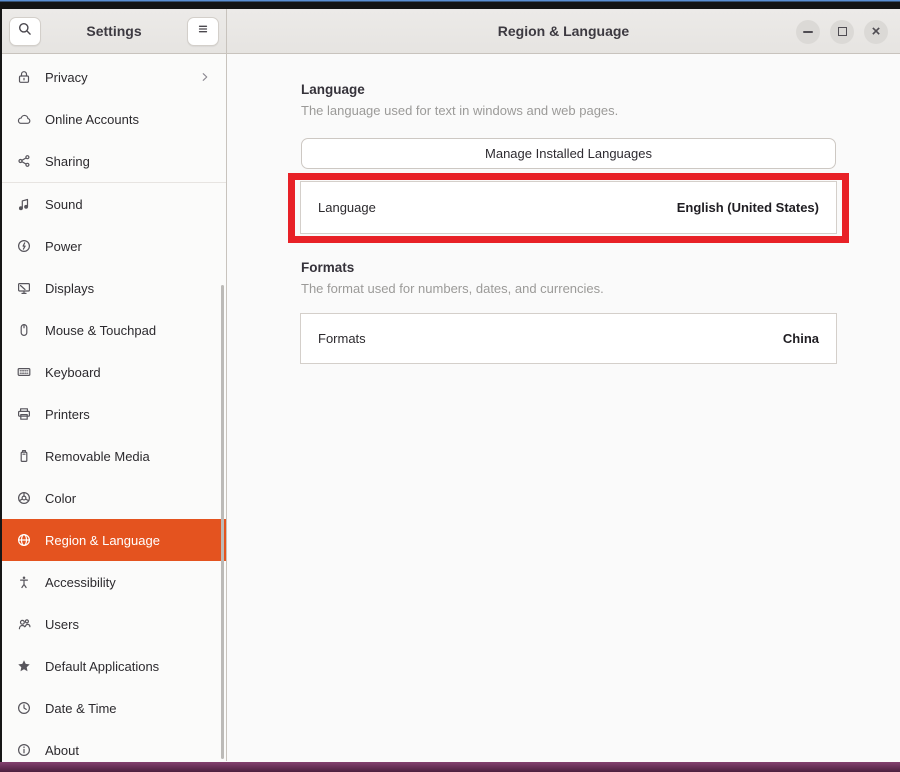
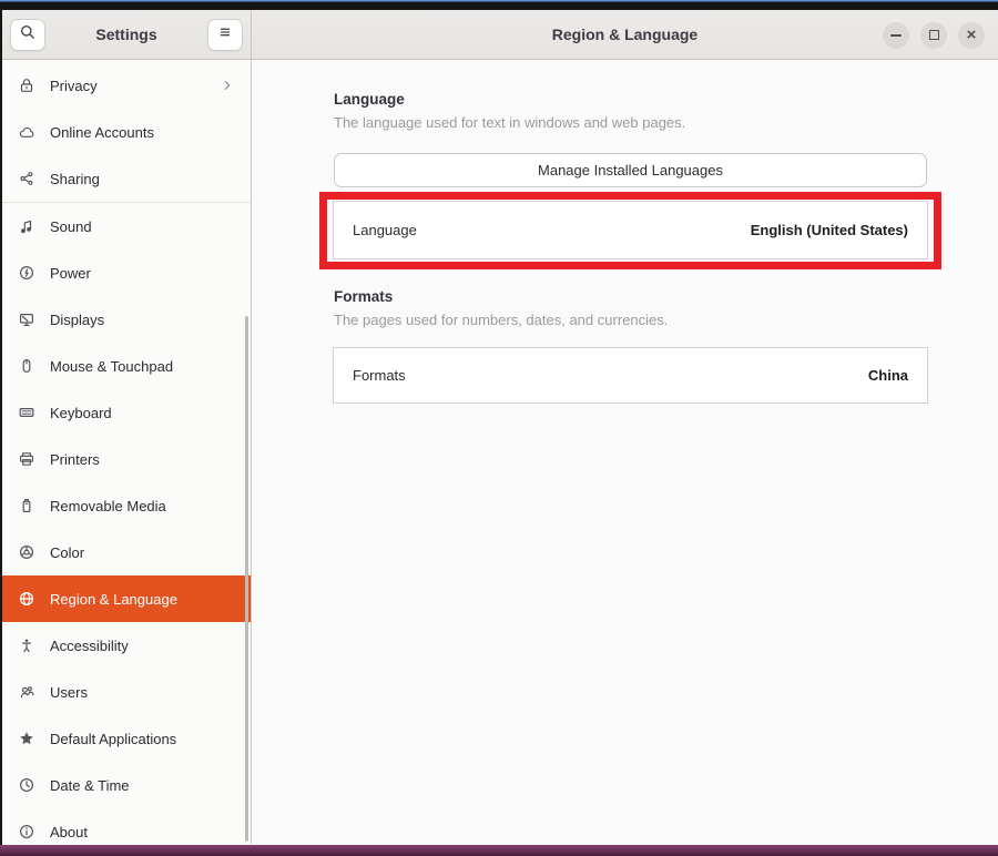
  Settings
  Region & Language
  ×
  Privacy
  Online Accounts
  Sharing
  Sound
  Power
  Displays
  Mouse & Touchpad
  Keyboard
  Printers
  Removable Media
  Color
  Region & Language
  Accessibility
  Users
  Default Applications
  Date & Time
  About
  Language
  The language used for text in windows and web pages.
  Manage Installed Languages
  Language
  English (United States)
  Formats
- The format used for numbers, dates, and currencies.
+ The pages used for numbers, dates, and currencies.
  Formats
  China
